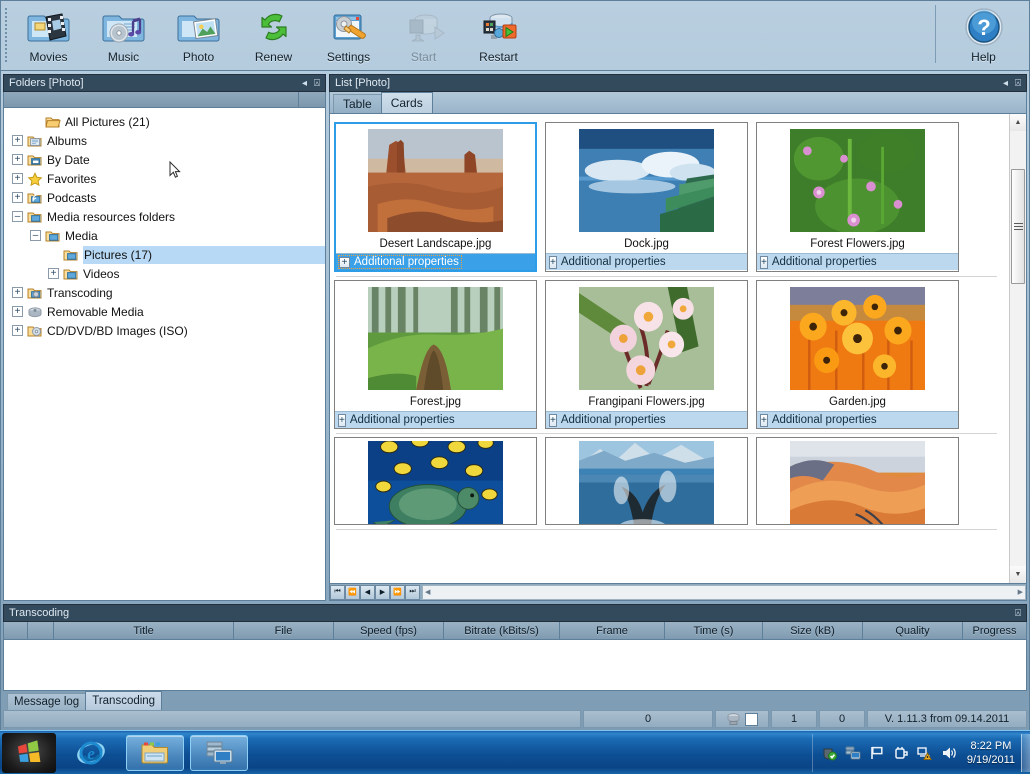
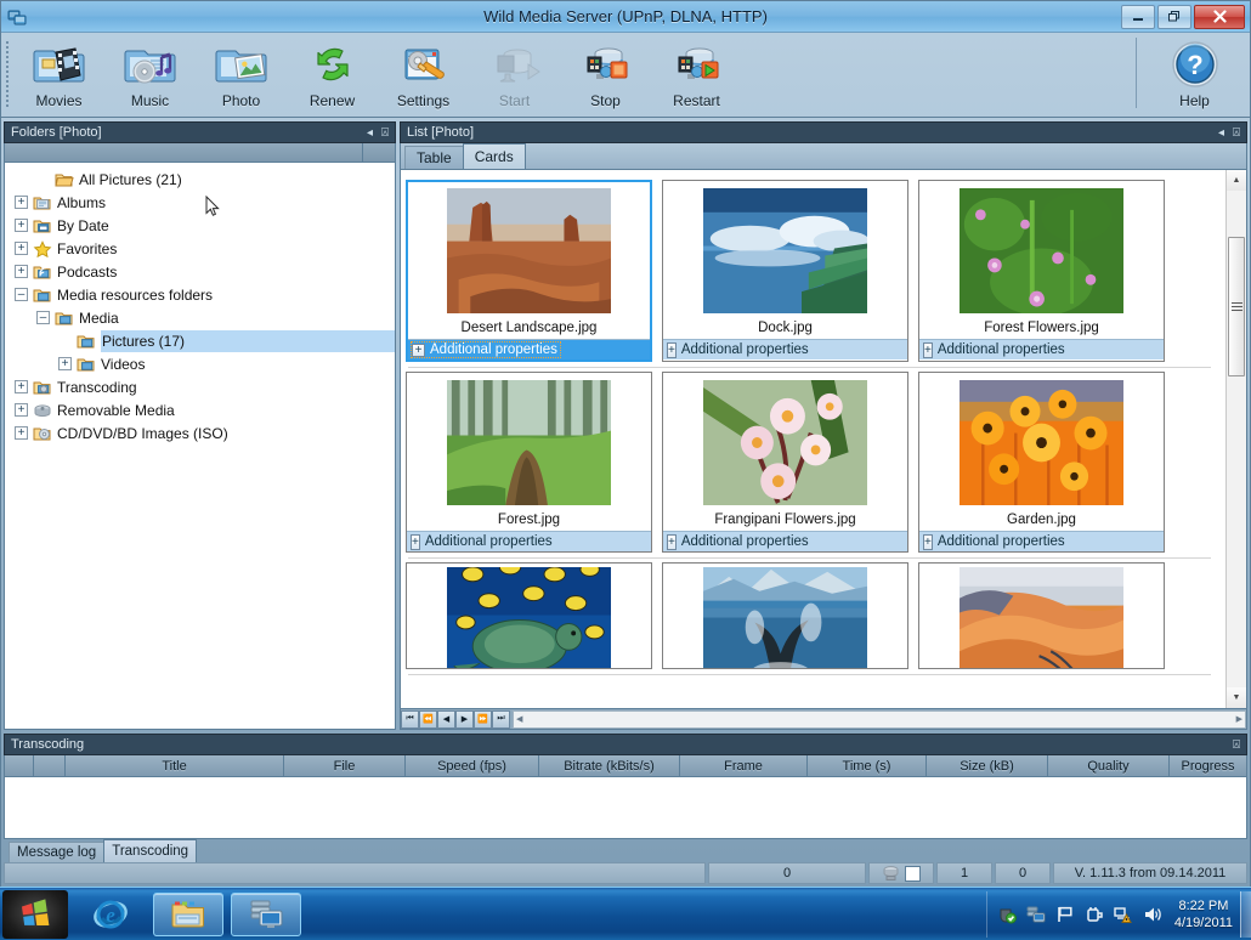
+ Wild Media Server (UPnP, DLNA, HTTP)
  Movies
  Music
  Photo
  Renew
  Settings
  Start
+ Stop
  Restart
  ?
  Help
  Folders [Photo]
  ◂
  ⍓
  All Pictures (21)
  +
  Albums
  +
  By Date
  +
  Favorites
  +
  Podcasts
  –
  Media resources folders
  –
  Media
  Pictures (17)
  +
  Videos
  +
  Transcoding
  +
  Removable Media
  +
  CD/DVD/BD Images (ISO)
  List [Photo]
  ◂
  ⍓
  Table
  Cards
  Desert Landscape.jpg
  +
  Additional properties
  Dock.jpg
  + Additional properties
  Forest Flowers.jpg
  + Additional properties
  Forest.jpg
  + Additional properties
  Frangipani Flowers.jpg
  + Additional properties
  Garden.jpg
  + Additional properties
  Transcoding
  ⍓
  Title
  File
  Speed (fps)
  Bitrate (kBits/s)
  Frame
  Time (s)
  Size (kB)
  Quality
  Progress
  Message log
  Transcoding
  0
  1
  0
  V. 1.11.3 from 09.14.2011
  e
  8:22 PM
- 9/19/2011
+ 4/19/2011
